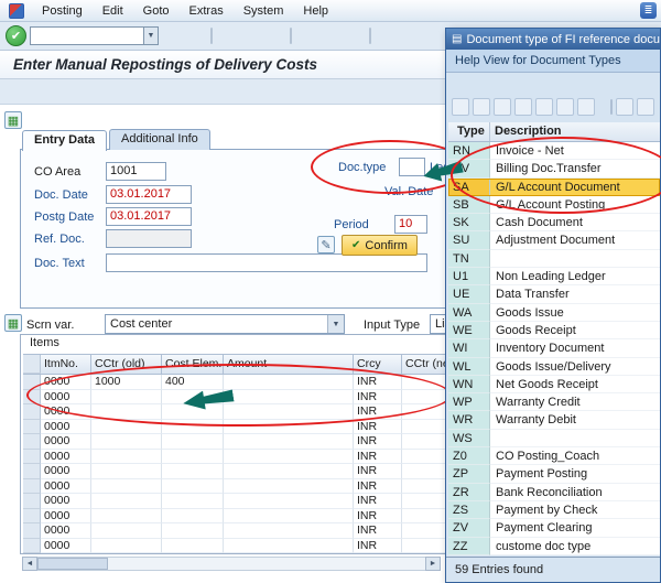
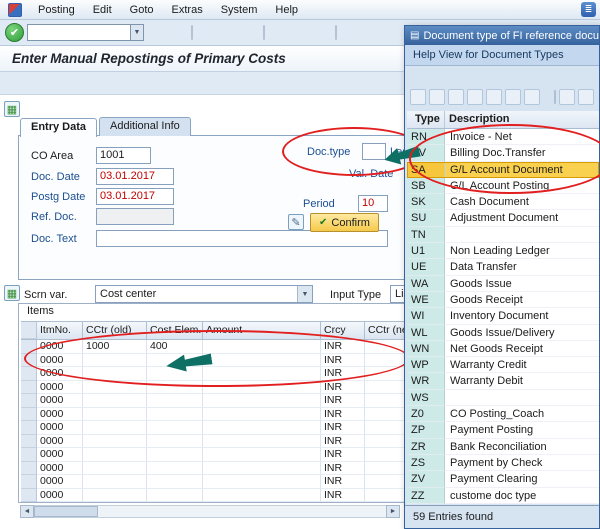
  Posting
  Edit
  Goto
  Extras
  System
  Help
  ≣
  ✔
- Enter Manual Repostings of Delivery Costs
+ Enter Manual Repostings of Primary Costs
  ▦
  Entry Data
  Additional Info
  CO Area
  1001
  Doc. Date
  03.01.2017
  Postg Date
  03.01.2017
  Ref. Doc.
  Doc. Text
  Doc.type
  Val. Date
  Period
  10
  ✎
  ✔
  Confirm
  ▦
  Scrn var.
  Cost center
  Input Type
  Items
  ItmNo.
  CCtr (old)
  Cost Elem.
  Amount
  Crcy
  0000
  1000
  400
  INR
  0000
  INR
  0000
  INR
  0000
  INR
  0000
  INR
  0000
  INR
  0000
  INR
  0000
  INR
  0000
  INR
  0000
  INR
  0000
  INR
  0000
  INR
  ▤
  Document type of FI reference docu
  Help View for Document Types
  Type
  Description
  RN
  Invoice - Net
  Billing Doc.Transfer
  SA
  G/L Account Document
  SB
  G/L Account Posting
  SK
  Cash Document
  SU
  Adjustment Document
  TN
  U1
  Non Leading Ledger
  UE
  Data Transfer
  WA
  Goods Issue
  WE
  Goods Receipt
  WI
  Inventory Document
  WL
  Goods Issue/Delivery
  WN
  Net Goods Receipt
  WP
  Warranty Credit
  WR
  Warranty Debit
  WS
  Z0
  CO Posting_Coach
  ZP
  Payment Posting
  ZR
  Bank Reconciliation
  ZS
  Payment by Check
  ZV
  Payment Clearing
  ZZ
  custome doc type
  59 Entries found
